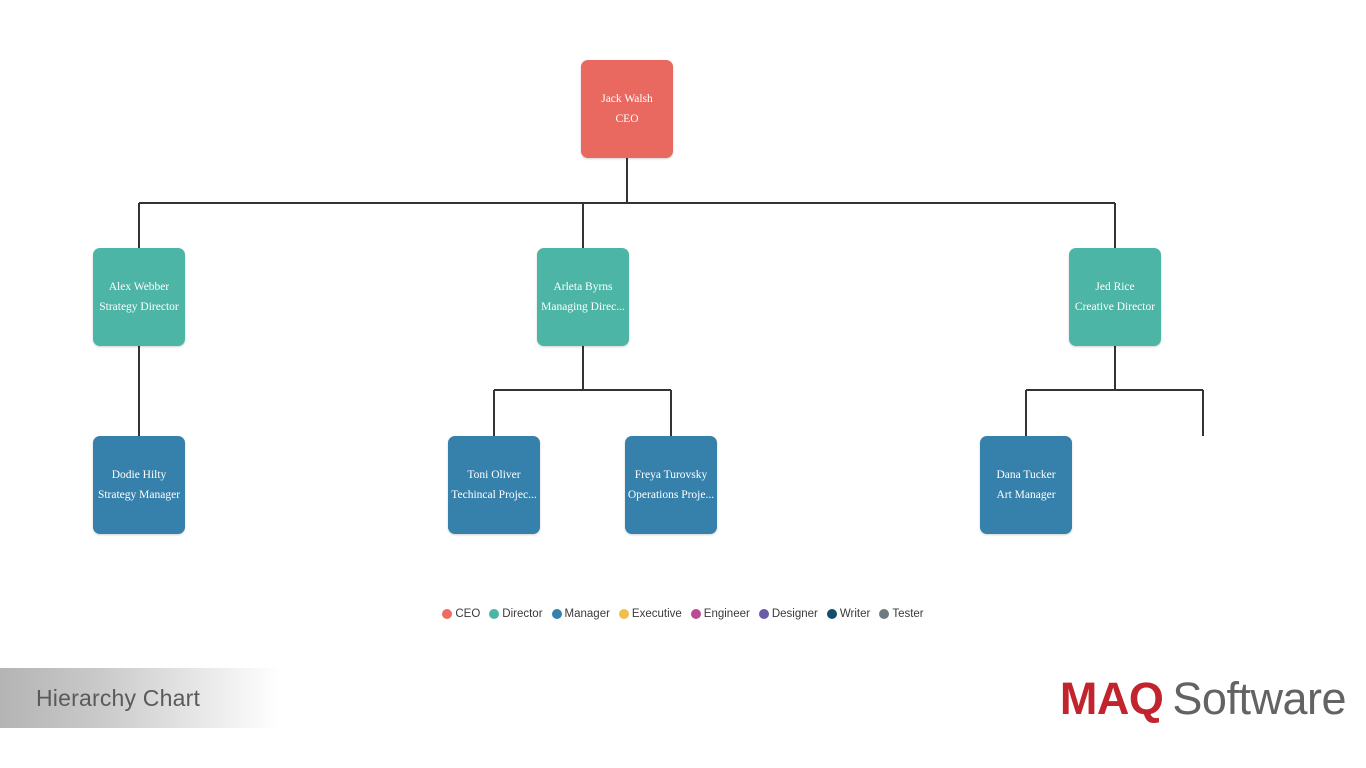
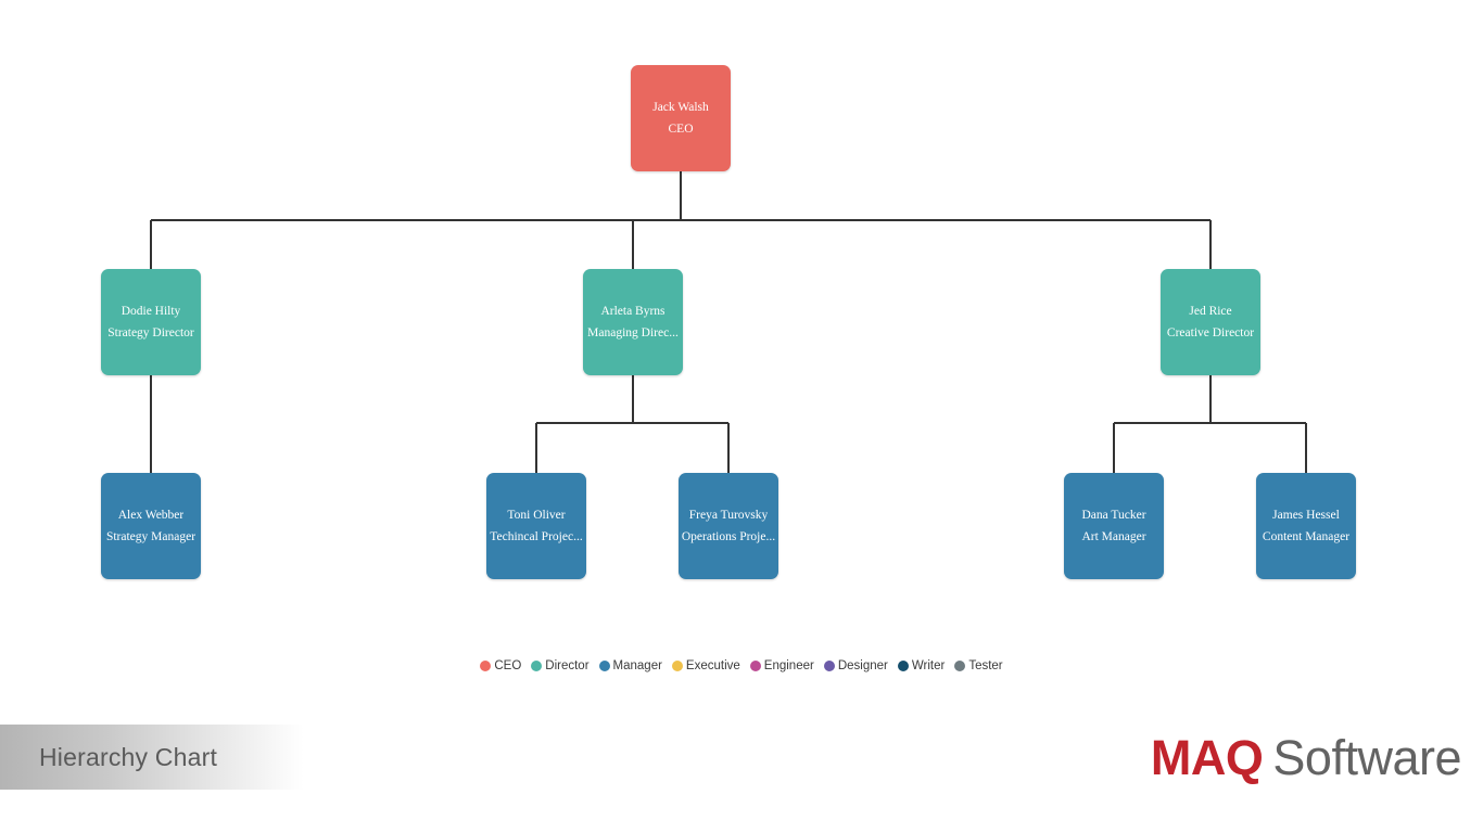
  Jack Walsh
  CEO
- Alex Webber
+ Dodie Hilty
  Strategy Director
  Arleta Byrns
  Managing Direc...
  Jed Rice
  Creative Director
- Dodie Hilty
+ Alex Webber
  Strategy Manager
  Toni Oliver
  Techincal Projec...
  Freya Turovsky
  Operations Proje...
  Dana Tucker
  Art Manager
+ James Hessel
+ Content Manager
  CEO
  Director
  Manager
  Executive
  Engineer
  Designer
  Writer
  Tester
  Hierarchy Chart
  MAQ
  Software
